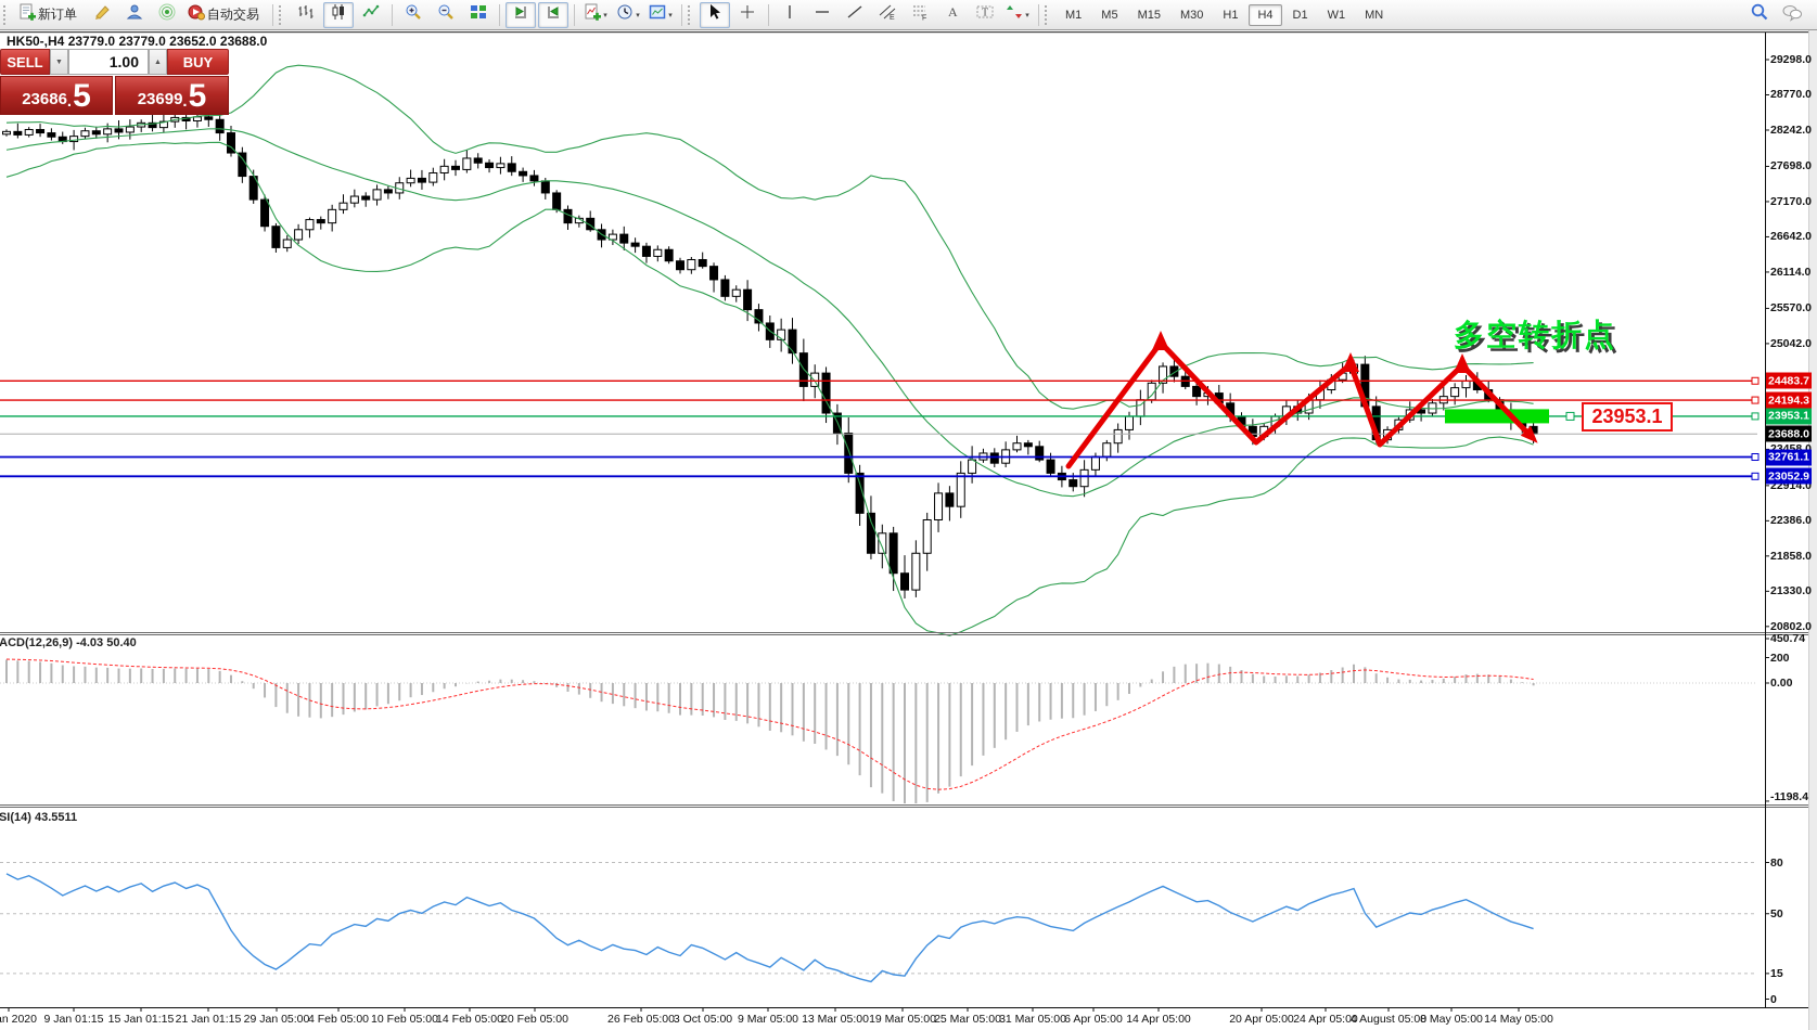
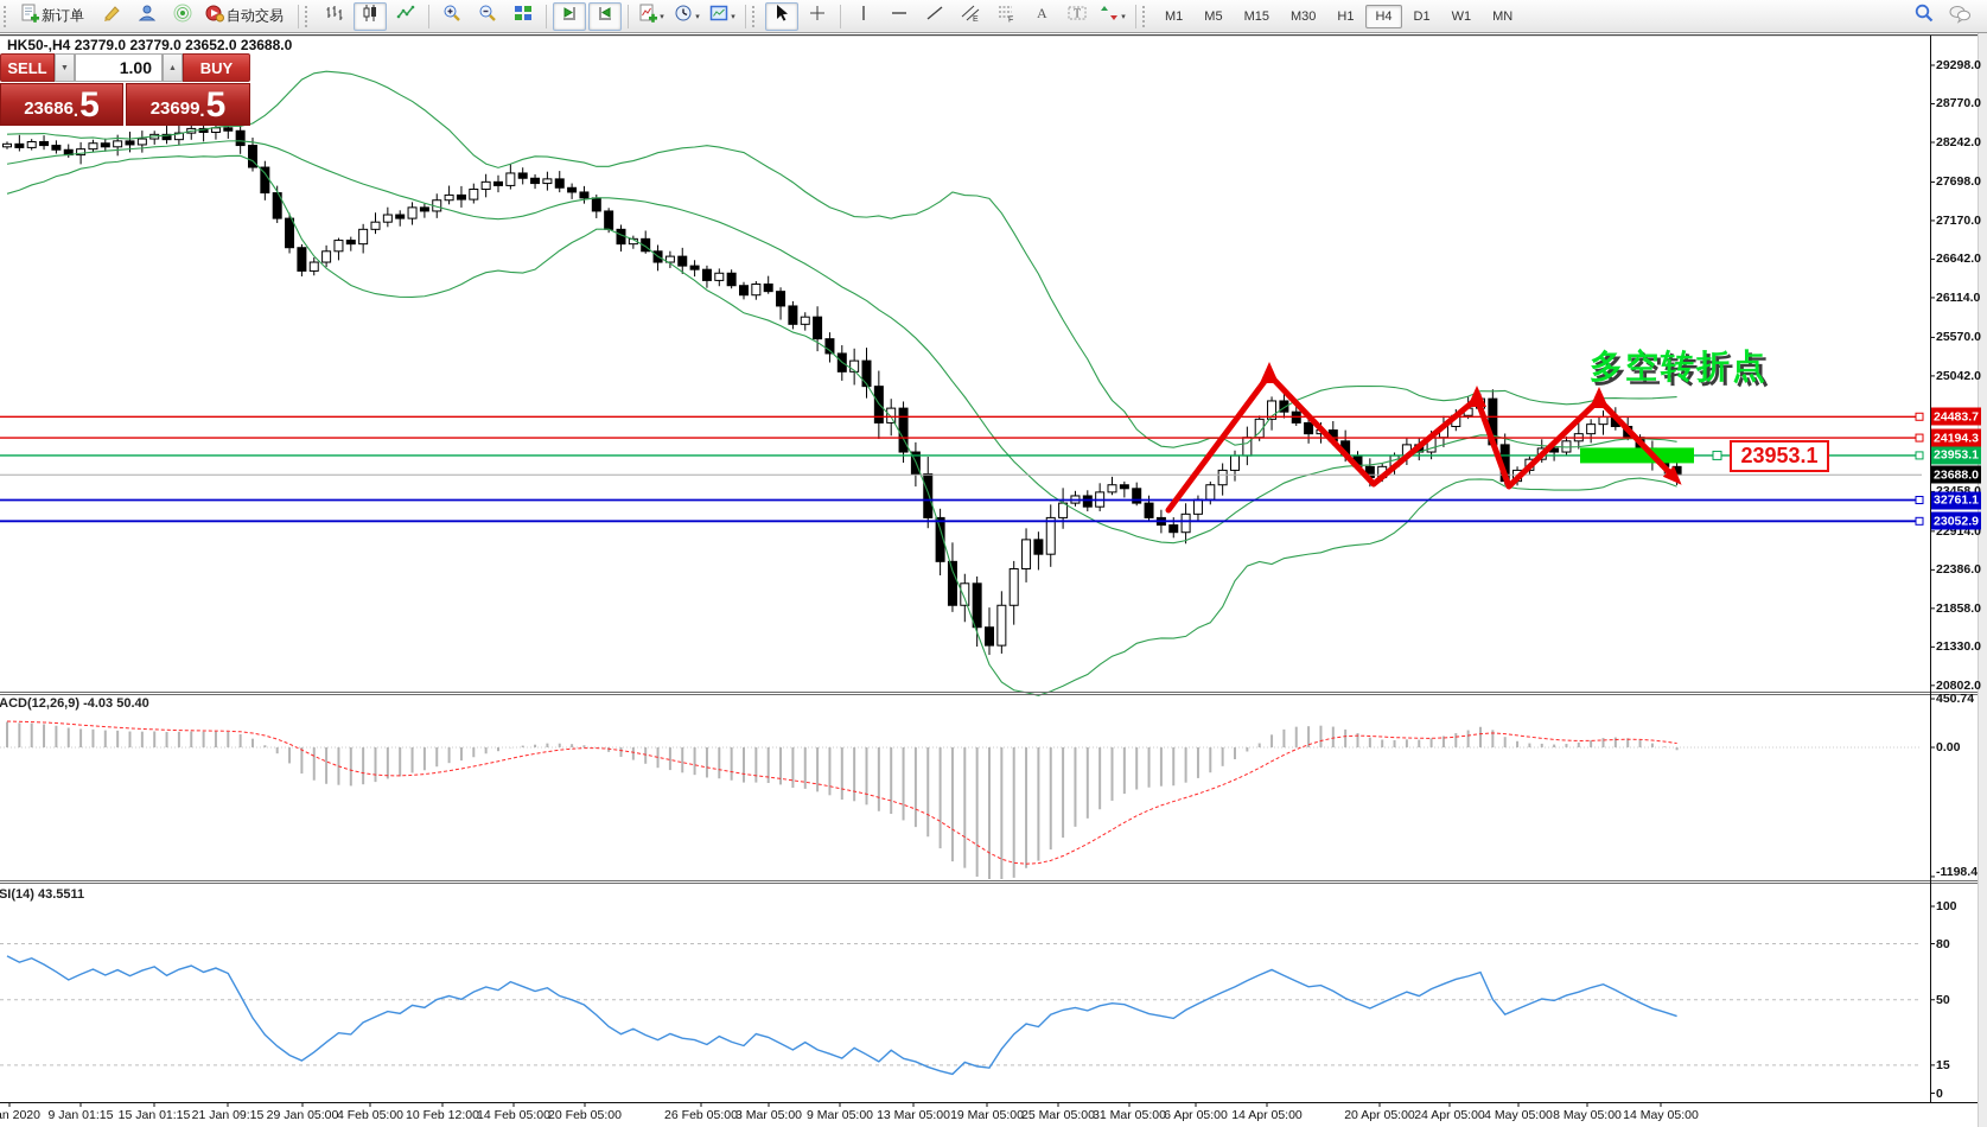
  新订单
  自动交易
  A
  T
  M1
  M5
  M15
  M30
  H1
  H4
  D1
  W1
  MN
  HK50-,H4 23779.0 23779.0 23652.0 23688.0
  ACD(12,26,9) -4.03 50.40
  SI(14) 43.5511
  多空转折点
  23953.1
  SELL
  1.00
  BUY
  23686
  .
  5
  23699
  .
  5
  29298.0
  28770.0
  28242.0
  27698.0
  27170.0
  26642.0
  26114.0
  25570.0
  25042.0
  22914.0
  22386.0
  21858.0
  21330.0
  20802.0
  450.74
  0.00
  -1198.4
- 200
+ 100
  80
  50
  15
  0
  24483.7
  24194.3
  23953.1
  23688.0
  32761.1
  23052.9
  9 Jan 01:15
  15 Jan 01:15
- 21 Jan 01:15
+ 21 Jan 09:15
  29 Jan 05:00
  4 Feb 05:00
- 10 Feb 05:00
+ 10 Feb 12:00
  14 Feb 05:00
  20 Feb 05:00
  26 Feb 05:00
- 3 Oct 05:00
+ 3 Mar 05:00
  9 Mar 05:00
  13 Mar 05:00
  19 Mar 05:00
  25 Mar 05:00
  31 Mar 05:00
  6 Apr 05:00
  14 Apr 05:00
  20 Apr 05:00
  24 Apr 05:00
- 4 August 05:00
+ 4 May 05:00
  8 May 05:00
  14 May 05:00
